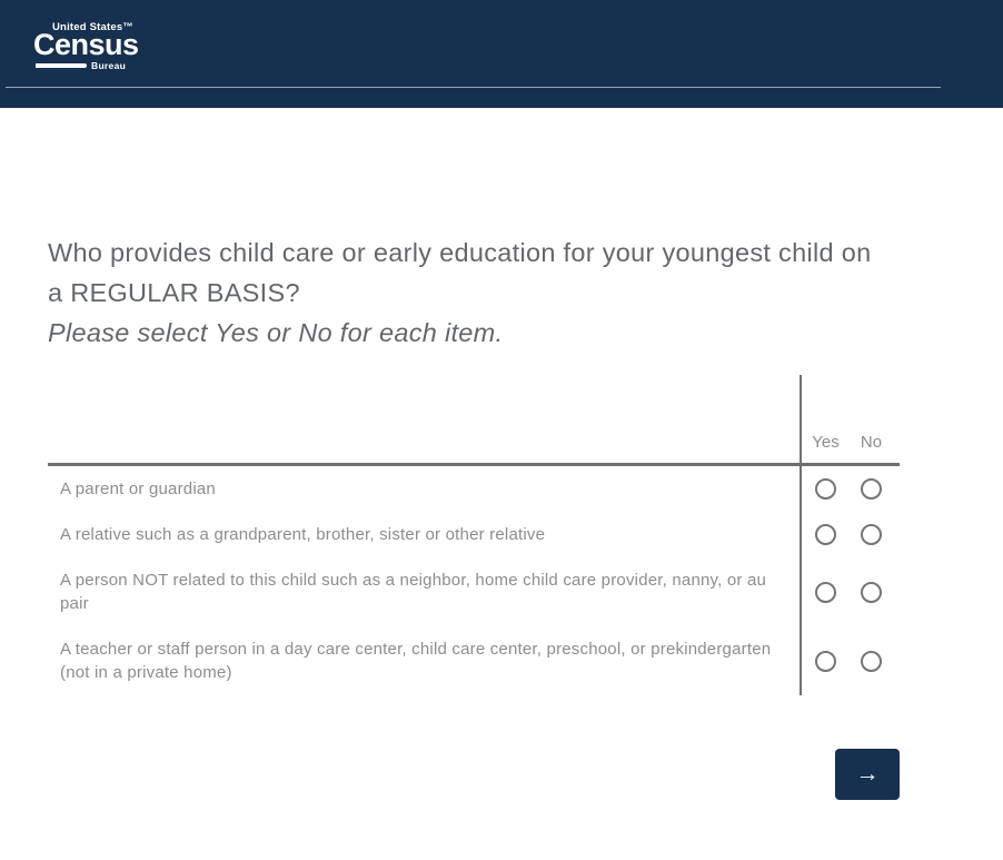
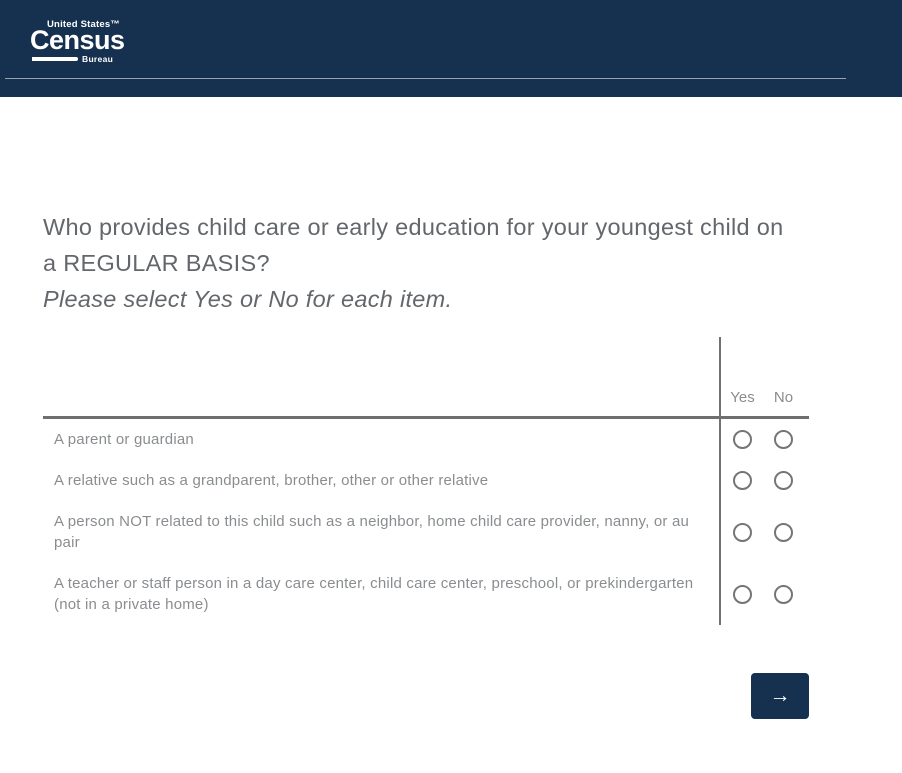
  United States™
  Census
  Bureau
  Who provides child care or early education for your youngest child on a REGULAR BASIS?
  Please select Yes or No for each item.
  Yes
  No
  A parent or guardian
- A relative such as a grandparent, brother, sister or other relative
+ A relative such as a grandparent, brother, other or other relative
  A person NOT related to this child such as a neighbor, home child care provider, nanny, or au pair
  A teacher or staff person in a day care center, child care center, preschool, or prekindergarten (not in a private home)
  →
